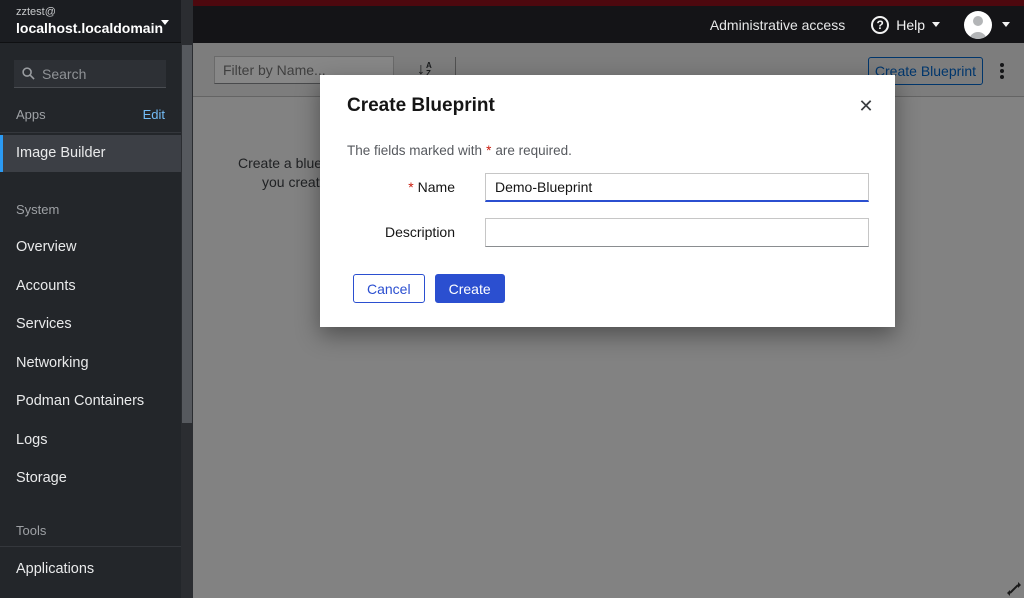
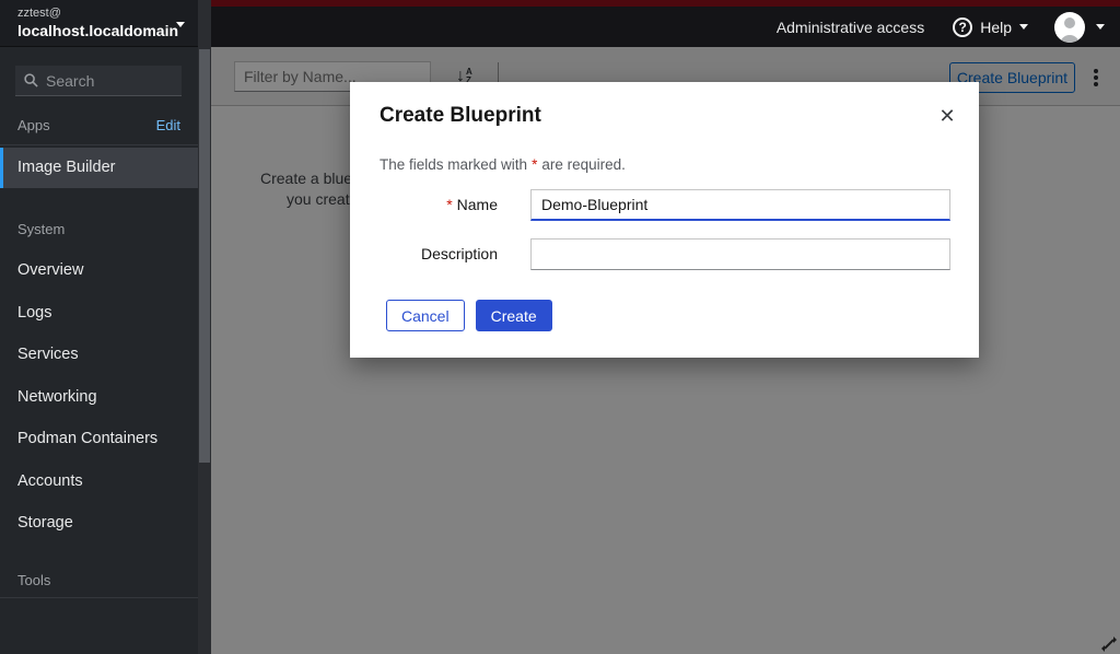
  zztest@
  localhost.localdomain
  Search
  Apps
  Edit
  Image Builder
  System
  Overview
- Accounts
+ Logs
  Services
  Networking
  Podman Containers
- Logs
+ Accounts
  Storage
  Tools
- Applications
  Administrative access
  Help
  Filter by Name...
  ↓
  A
  Z
  Create Blueprint
  Create a blue
  you creat
  Create Blueprint
  ✕
  The fields marked with * are required.
  * Name
  Demo-Blueprint
  Description
  Cancel
  Create
